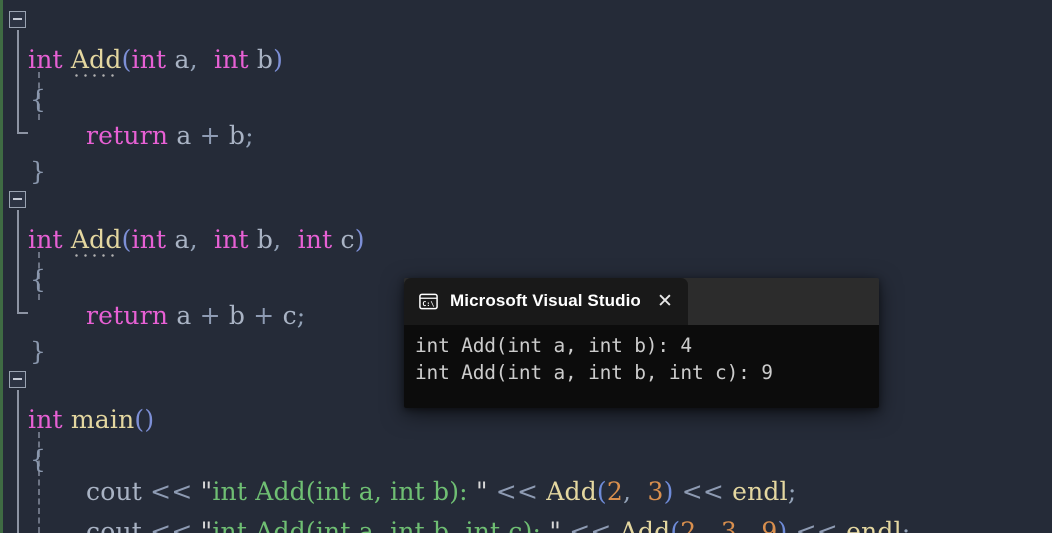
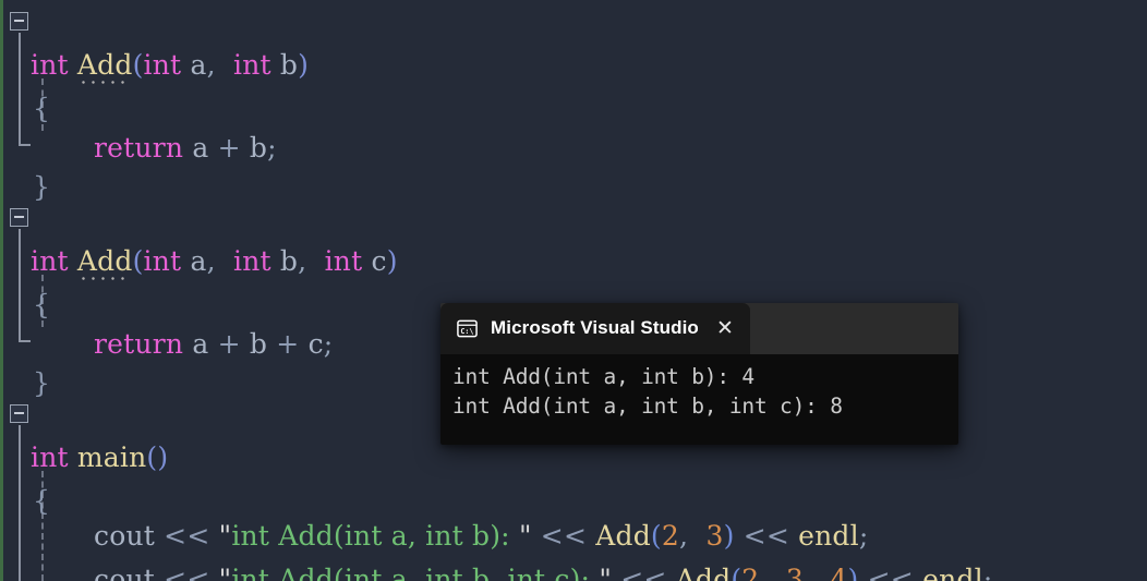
  int Add(int a, int b)
  {
  return a + b;
  }
  int Add(int a, int b, int c)
  {
  return a + b + c;
  }
  int main()
  {
  cout << "int Add(int a, int b): " << Add(2, 3) << endl;
- cout << "int Add(int a, int b, int c): " << Add(2 3 9) << endl;
+ cout << "int Add(int a, int b, int c): " << Add(2 3 4) << endl;
  C:\
  Microsoft Visual Studio
  ✕
  int Add(int a, int b): 4
- int Add(int a, int b, int c): 9
+ int Add(int a, int b, int c): 8
